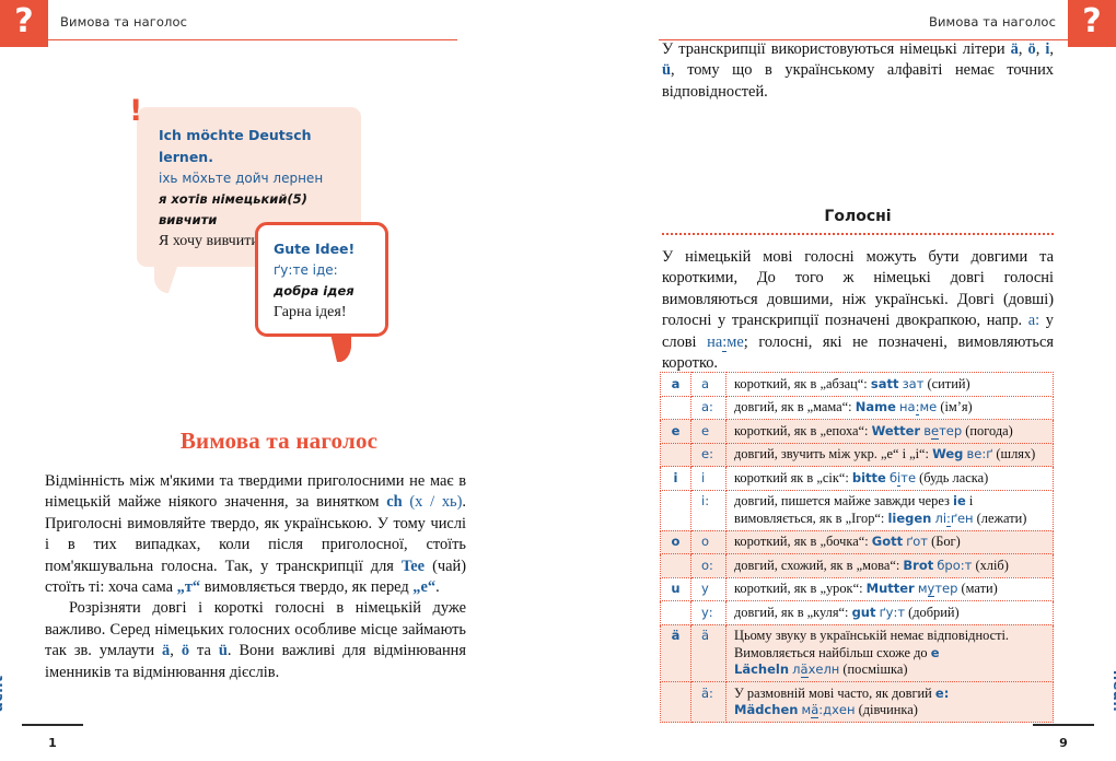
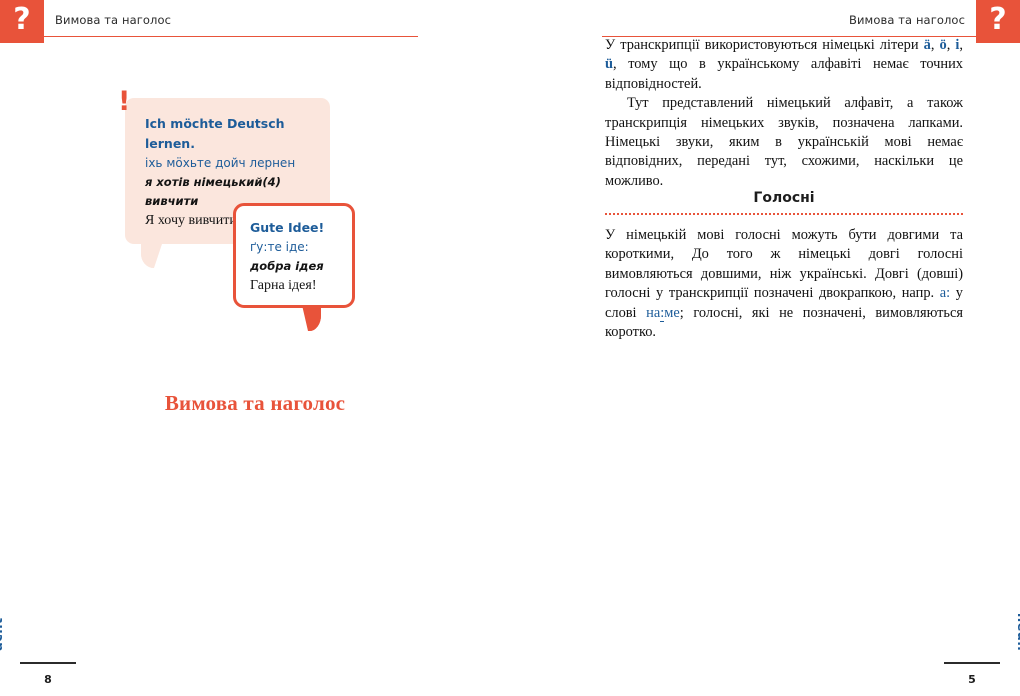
  ?
  Вимова та наголос
  !
  Ich möchte Deutsch lernen.
  іхь мӧхьте дойч лернен
- я хотів німецький(5) вивчити
+ я хотів німецький(4) вивчити
  Gute Idee!
  ґу:те іде:
  добра ідея
  Гарна ідея!
  Вимова та наголос
- Відмінність між м'якими та твердими приголосними не має в німецькій майже ніякого значення, за винятком ch (х / хь). Приголосні вимовляйте твердо, як українською. У тому числі і в тих випадках, коли після приголосної, стоїть пом'якшувальна голосна. Так, у транскрипції для Tee (чай) стоїть ті: хоча сама „т“ вимовляється твердо, як перед „е“.
- Розрізняти довгі і короткі голосні в німецькій дуже важливо. Серед німецьких голосних особливе місце займають так зв. умлаути ä, ö та ü. Вони важливі для відмінювання іменників та відмінювання дієслів.
- 1
+ 8
  ?
  Вимова та наголос
- 9
+ 5
  У транскрипції використовуються німецькі літери ä, ö, і, ü, тому що в українському алфавіті немає точних відповідностей.
+ Тут представлений німецький алфавіт, а також транскрипція німецьких звуків, позначена лапками. Німецькі звуки, яким в українській мові немає відповідних, передані тут, схожими, наскільки це можливо.
  Голосні
  У німецькій мові голосні можуть бути довгими та короткими, До того ж німецькі довгі голосні вимовляються довшими, ніж українські. Довгі (довші) голосні у транскрипції позначені двокрапкою, напр. а: у слові на:ме; голосні, які не позначені, вимовляються коротко.
- a	a	короткий, як в „абзац“: satt зат (ситий)
- 	a:	довгий, як в „мама“: Name на:ме (ім’я)
- e	e	короткий, як в „епоха“: Wetter ветер (погода)
- 	e:	довгий, звучить між укр. „е“ і „і“: Weg ве:ґ (шлях)
- i	i	короткий як в „сік“: bitte біте (будь ласка)
- 	i:	довгий, пишется майже завжди через ie і вимовляється, як в „Ігор“: liegen лі:ґен (лежати)
- o	o	короткий, як в „бочка“: Gott ґот (Бог)
- 	o:	довгий, схожий, як в „мова“: Brot бро:т (хліб)
- u	у	короткий, як в „урок“: Mutter мутер (мати)
- 	у:	довгий, як в „куля“: gut ґу:т (добрий)
- ä	ä	Цьому звуку в українській немає відповідності. Вимовляється найбільш схоже до eLächeln лӓхелн (посмішка)
- 	ä:	У размовній мові часто, як довгий e:Mädchen мӓ:дхен (дівчинка)
